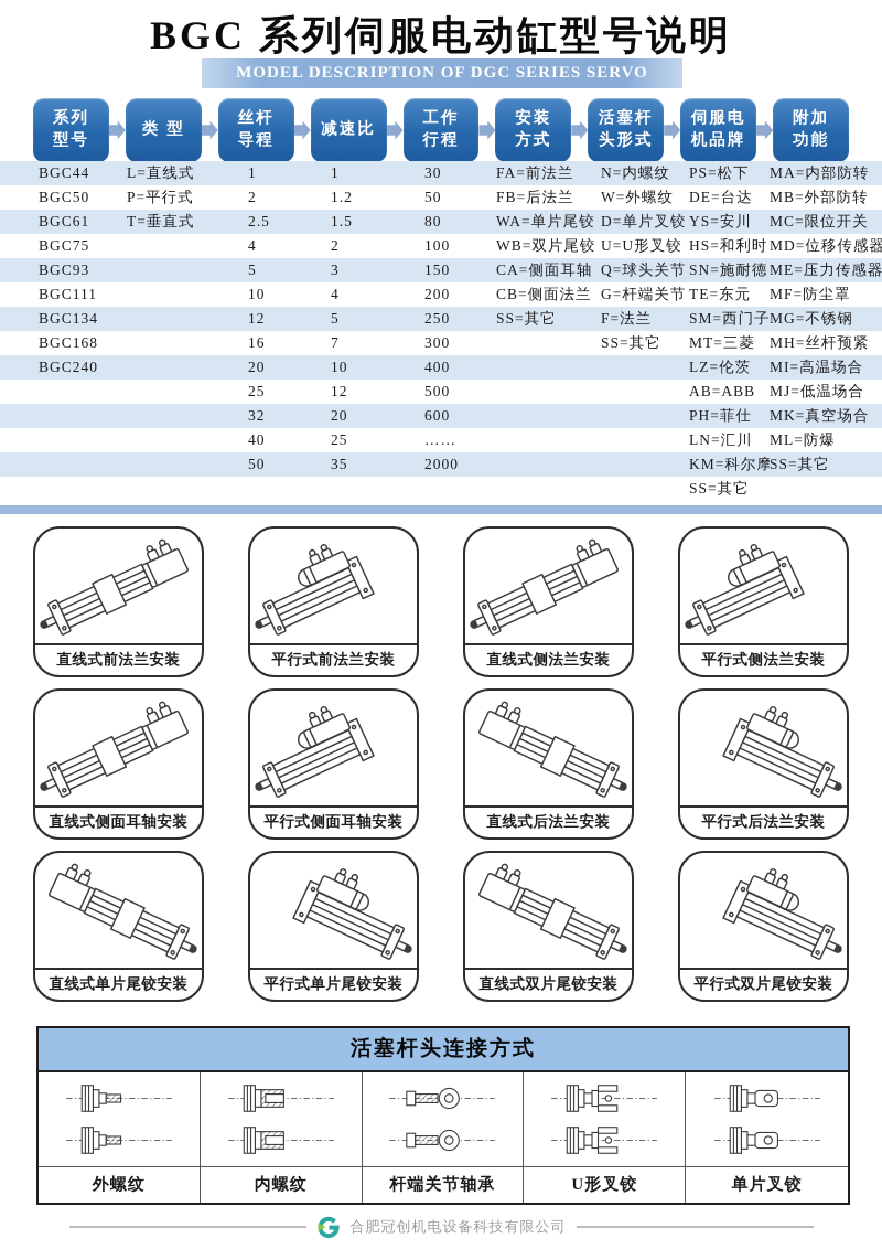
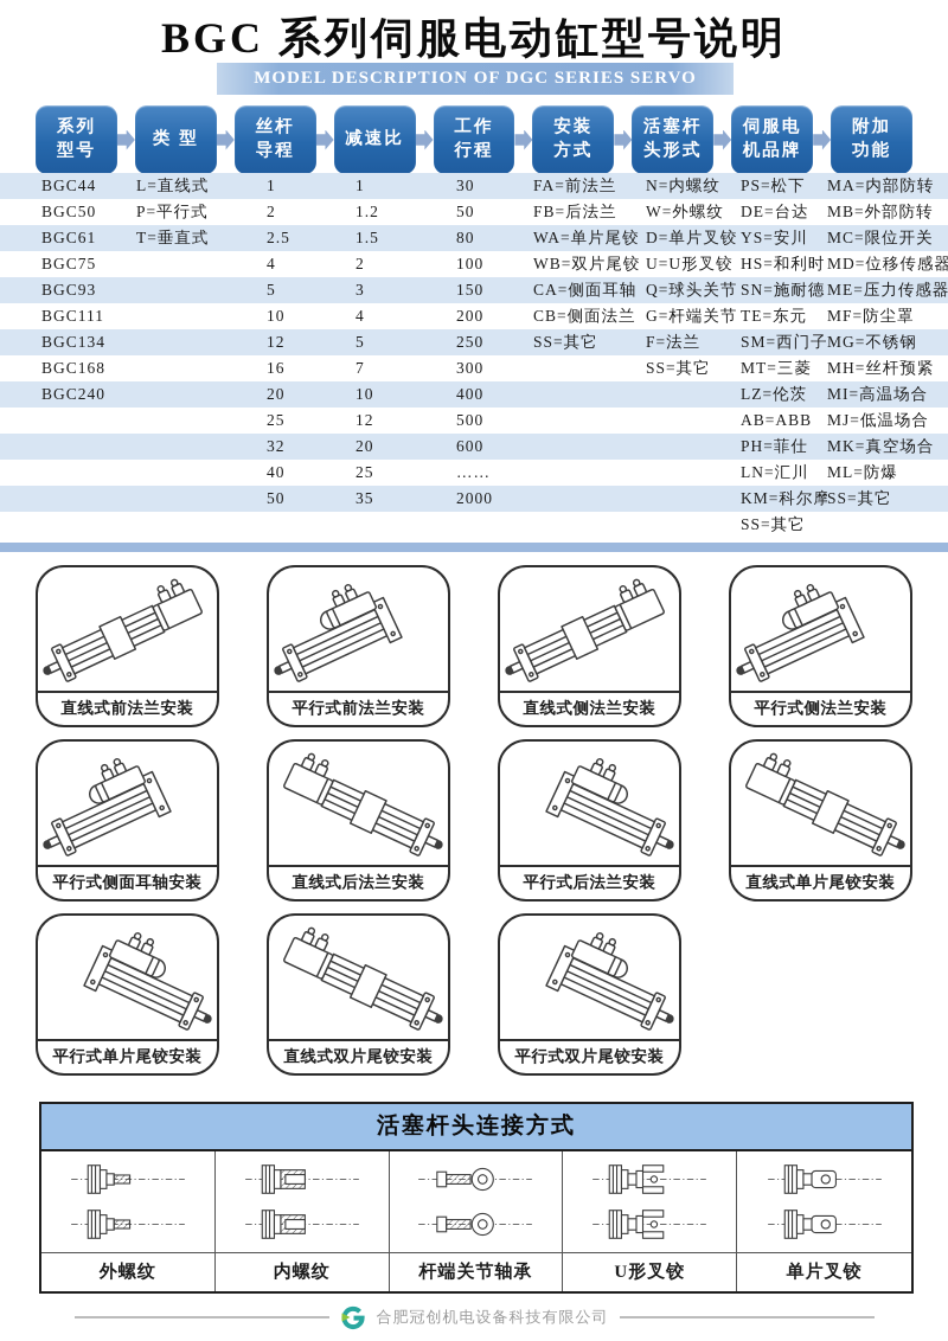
  BGC 系列伺服电动缸型号说明
  MODEL DESCRIPTION OF DGC SERIES SERVO CTI
  系列
  型号
  类 型
  丝杆
  导程
  减速比
  工作
  行程
  安装
  方式
  活塞杆
  头形式
  伺服电
  机品牌
  附加
  功能
  BGC44
  L=直线式
  1
  1
  30
  FA=前法兰
  N=内螺纹
  PS=松下
  MA=内部防转
  BGC50
  P=平行式
  2
  1.2
  50
  FB=后法兰
  W=外螺纹
  DE=台达
  MB=外部防转
  BGC61
  T=垂直式
  2.5
  1.5
  80
  WA=单片尾铰
  D=单片叉铰
  YS=安川
  MC=限位开关
  BGC75
  4
  2
  100
  WB=双片尾铰
  U=U形叉铰
  HS=和利时
  MD=位移传感器
  BGC93
  5
  3
  150
  CA=侧面耳轴
  Q=球头关节
  SN=施耐德
  ME=压力传感器
  BGC111
  10
  4
  200
  CB=侧面法兰
  G=杆端关节
  TE=东元
  MF=防尘罩
  BGC134
  12
  5
  250
  SS=其它
  F=法兰
  SM=西门子
  MG=不锈钢
  BGC168
  16
  7
  300
  SS=其它
  MT=三菱
  MH=丝杆预紧
  BGC240
  20
  10
  400
  LZ=伦茨
  MI=高温场合
  25
  12
  500
  AB=ABB
  MJ=低温场合
  32
  20
  600
  PH=菲仕
  MK=真空场合
  40
  25
  ……
  LN=汇川
  ML=防爆
  50
  35
  2000
  KM=科尔摩
  SS=其它
  SS=其它
  直线式前法兰安装
  平行式前法兰安装
  直线式侧法兰安装
  平行式侧法兰安装
- 直线式侧面耳轴安装
  平行式侧面耳轴安装
  直线式后法兰安装
  平行式后法兰安装
  直线式单片尾铰安装
  平行式单片尾铰安装
  直线式双片尾铰安装
  平行式双片尾铰安装
  活塞杆头连接方式
  外螺纹
  内螺纹
  杆端关节轴承
  U形叉铰
  单片叉铰
  合肥冠创机电设备科技有限公司
